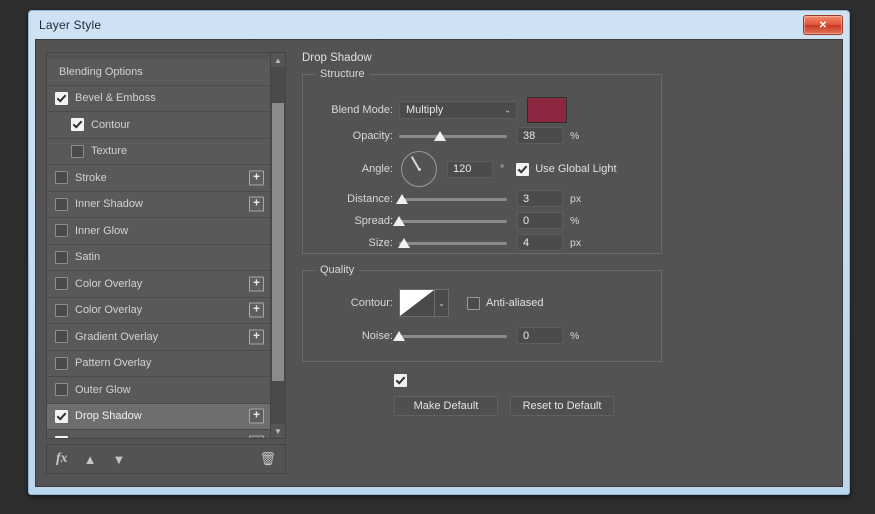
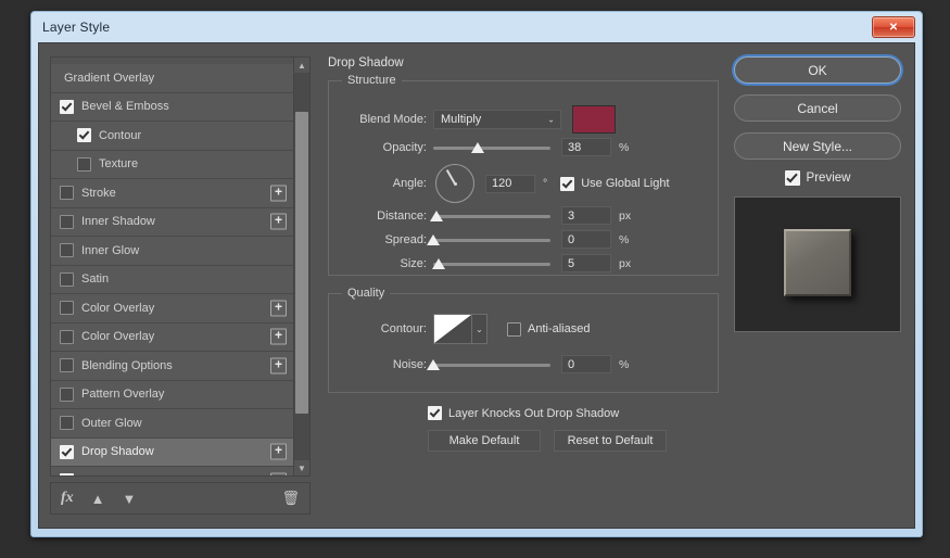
  Layer Style
  ✕
- Blending Options
+ Gradient Overlay
  Bevel & Emboss
  Contour
  Texture
  Stroke
  +
  Inner Shadow
  +
  Inner Glow
  Satin
  Color Overlay
  +
  Color Overlay
  +
- Gradient Overlay
+ Blending Options
  +
  Pattern Overlay
  Outer Glow
  Drop Shadow
  +
  ▲
  ▼
  fx
  ▲
  ▼
  🗑
  Drop Shadow
  Structure
  Blend Mode:
  Multiply
  ⌄
  Opacity:
  38
  %
  Angle:
  120
  °
  Use Global Light
  Distance:
  3
  px
  Spread:
  0
  %
  Size:
- 4
+ 5
  px
  Quality
  Contour:
  ⌄
  Anti-aliased
  Noise:
  0
  %
+ Layer Knocks Out Drop Shadow
  Make Default
  Reset to Default
+ OK
+ Cancel
+ New Style...
+ Preview
